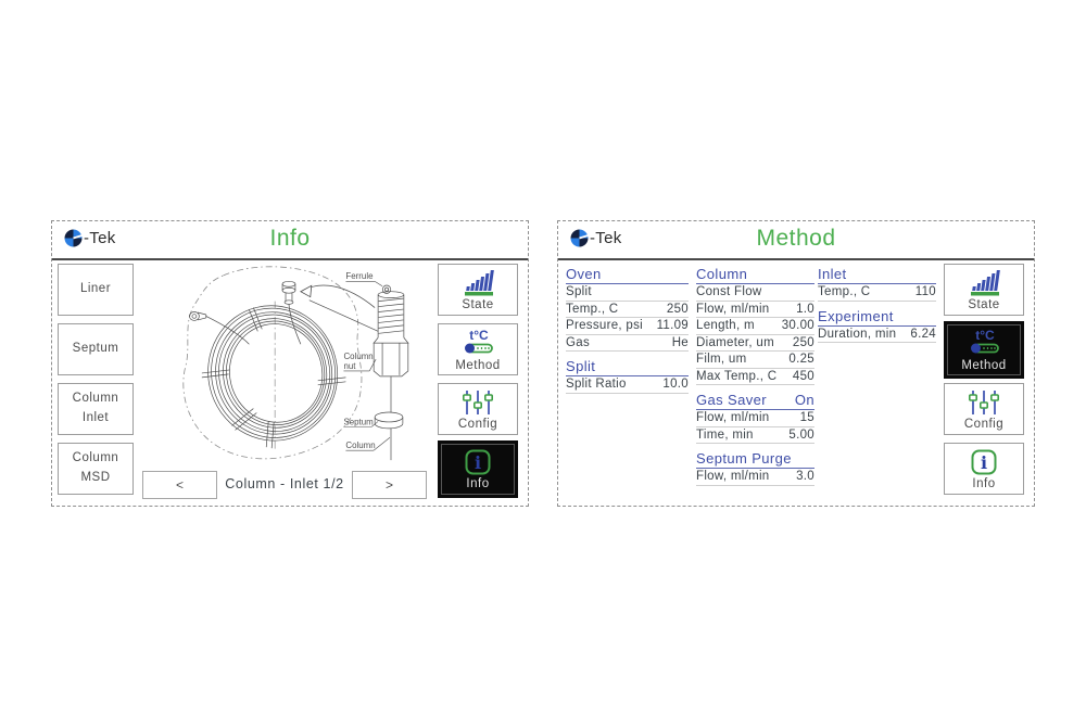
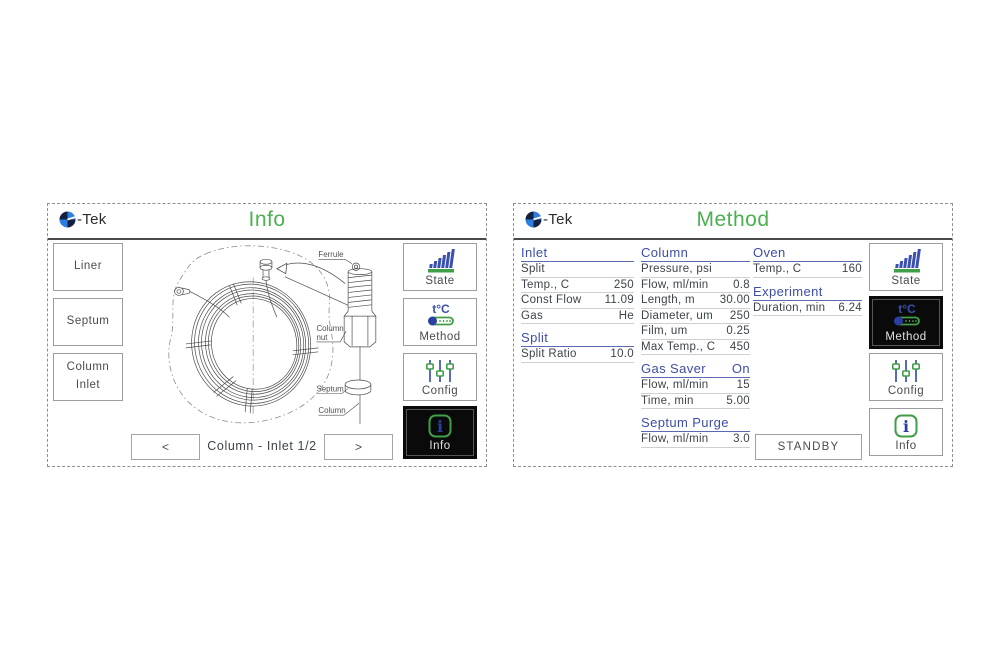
  -Tek
  Info
  Liner
  Septum
  Column Inlet
- Column MSD
  Ferrule
  Column
  nut
  Septum
  Column
  <
  Column - Inlet 1/2
  >
  State
  t°C
  Method
  Config
  i
  Info
  -Tek
  Method
- Oven
+ Inlet
  Split
  Temp., C
  250
- Pressure, psi
+ Const Flow
  11.09
  Gas
  He
  Split
  Split Ratio
  10.0
  Column
- Const Flow
+ Pressure, psi
  Flow, ml/min
- 1.0
+ 0.8
  Length, m
  30.00
  Diameter, um
  250
  Film, um
  0.25
  Max Temp., C
  450
  Gas Saver
  On
  Flow, ml/min
  15
  Time, min
  5.00
  Septum Purge
  Flow, ml/min
  3.0
- Inlet
+ Oven
  Temp., C
- 110
+ 160
  Experiment
  Duration, min
  6.24
+ STANDBY
  State
  t°C
  Method
  Config
  i
  Info
